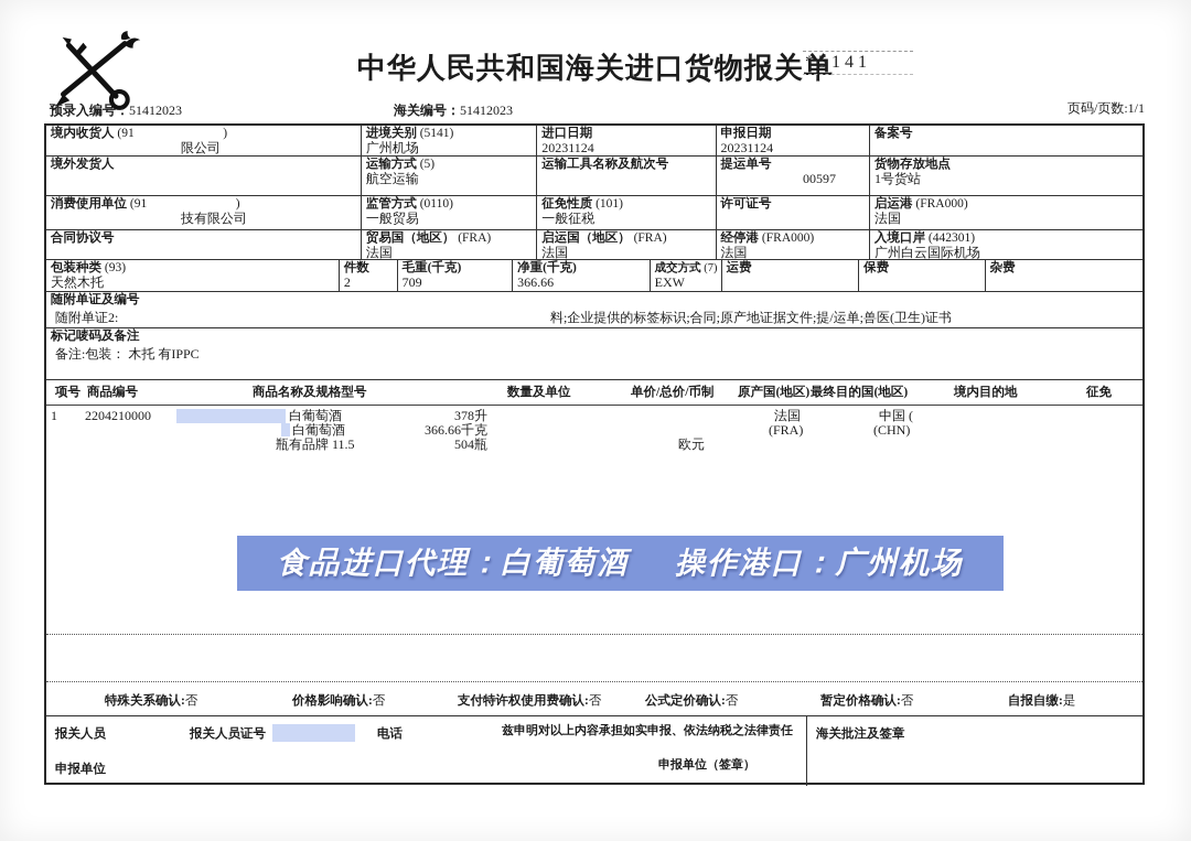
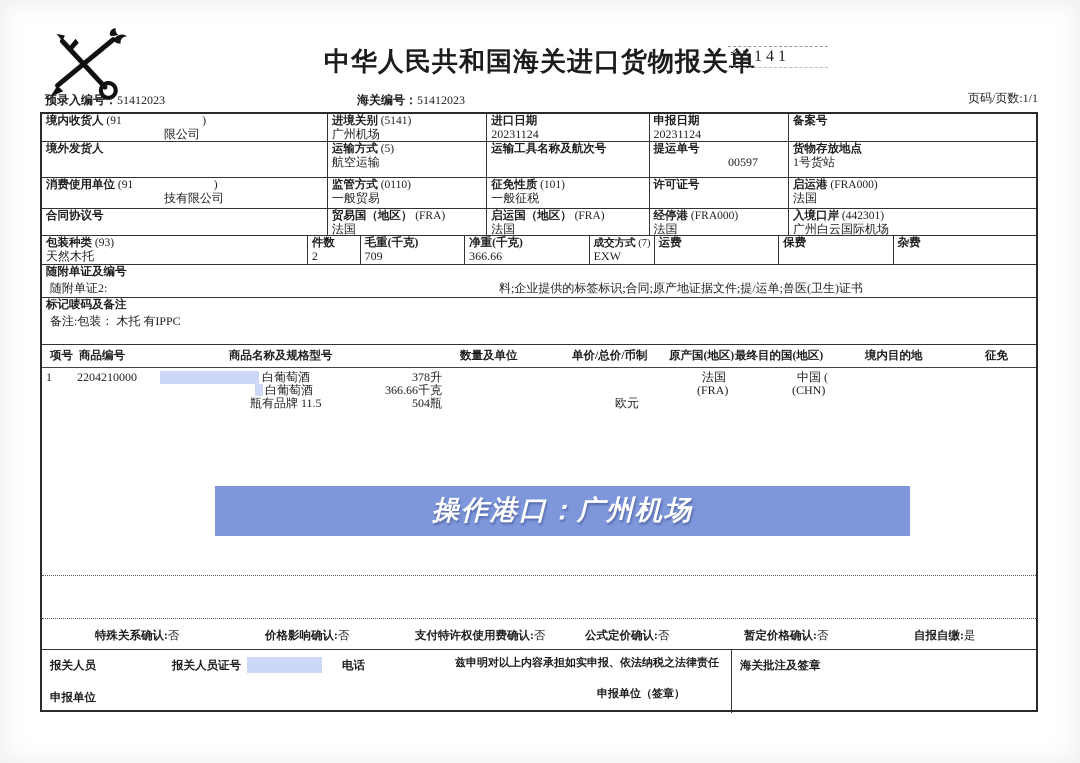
  中华人民共和国海关进口货物报关单
  *5141
  预录入编号：51412023
  海关编号：51412023
  页码/页数:1/1
  境内收货人 (91 )
  限公司
  进境关别 (5141)
  广州机场
  进口日期
  20231124
  申报日期
  20231124
  备案号
  境外发货人
  运输方式 (5)
  航空运输
  运输工具名称及航次号
  提运单号
  00597
  货物存放地点
  1号货站
  消费使用单位 (91 )
  技有限公司
  监管方式 (0110)
  一般贸易
  征免性质 (101)
  一般征税
  许可证号
  启运港 (FRA000)
  法国
  合同协议号
  贸易国（地区） (FRA)
  法国
  启运国（地区） (FRA)
  法国
  经停港 (FRA000)
  法国
  入境口岸 (442301)
  广州白云国际机场
  包装种类 (93)
  天然木托
  件数
  2
  毛重(千克)
  709
  净重(千克)
  366.66
  成交方式 (7)
  EXW
  运费
  保费
  杂费
  随附单证及编号
  随附单证2:
  料;企业提供的标签标识;合同;原产地证据文件;提/运单;兽医(卫生)证书
  标记唛码及备注
  备注:包装： 木托 有IPPC
  项号
  商品编号
  商品名称及规格型号
  数量及单位
  单价/总价/币制
  原产国(地区)
  最终目的国(地区)
  境内目的地
  征免
  1
  2204210000
  白葡萄酒
  白葡萄酒
  瓶有品牌 11.5
  378升
  366.66千克
  504瓶
  欧元
  法国
  (FRA)
  中国 (
  (CHN)
  特殊关系确认:否
  价格影响确认:否
  支付特许权使用费确认:否
  公式定价确认:否
  暂定价格确认:否
  自报自缴:是
  报关人员
  报关人员证号
  电话
  兹申明对以上内容承担如实申报、依法纳税之法律责任
  申报单位（签章）
  申报单位
  海关批注及签章
- 食品进口代理：白葡萄酒
  操作港口：广州机场
